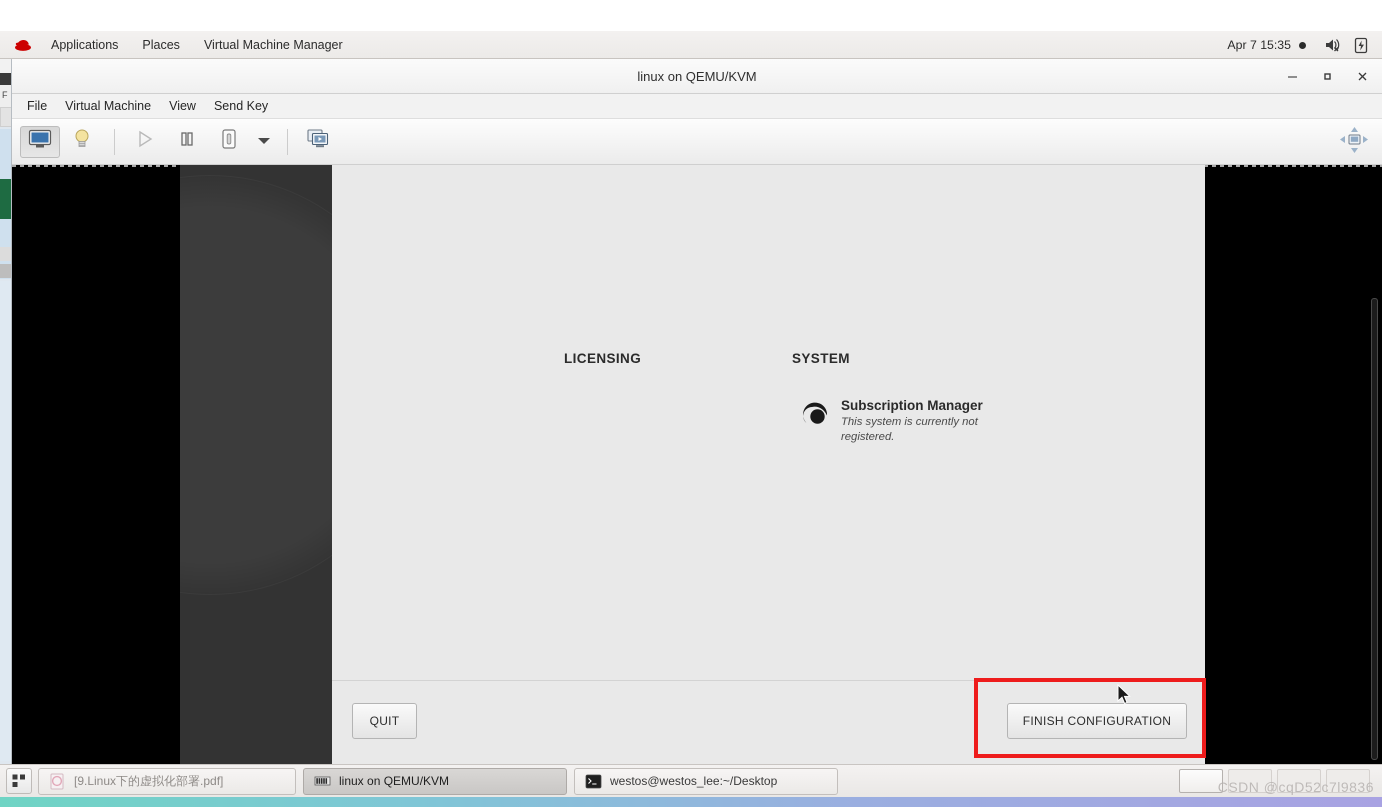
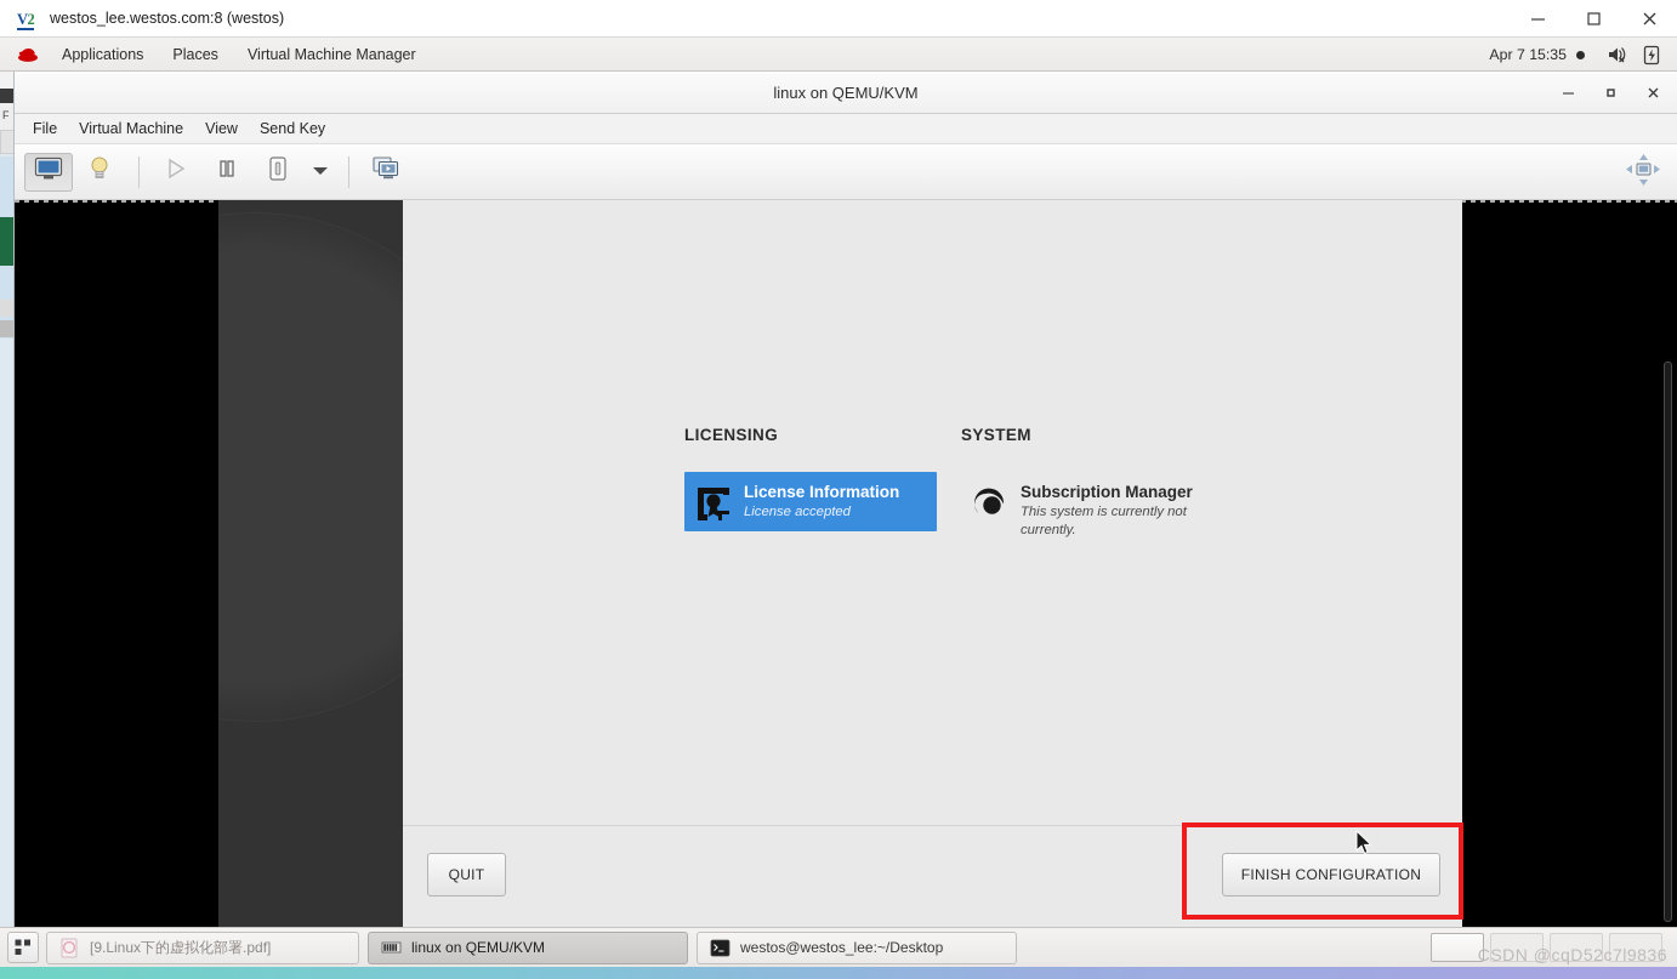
+ V2
+ westos_lee.westos.com:8 (westos)
  Applications
  Places
  Virtual Machine Manager
  Apr 7 15:35
  F
  linux on QEMU/KVM
  File
  Virtual Machine
  View
  Send Key
  LICENSING
+ License Information
+ License accepted
  SYSTEM
  Subscription Manager
- This system is currently not registered.
+ This system is currently not currently.
  QUIT
  FINISH CONFIGURATION
  [9.Linux下的虚拟化部署.pdf]
  linux on QEMU/KVM
  westos@westos_lee:~/Desktop
  CSDN @cqD52c7l9836
